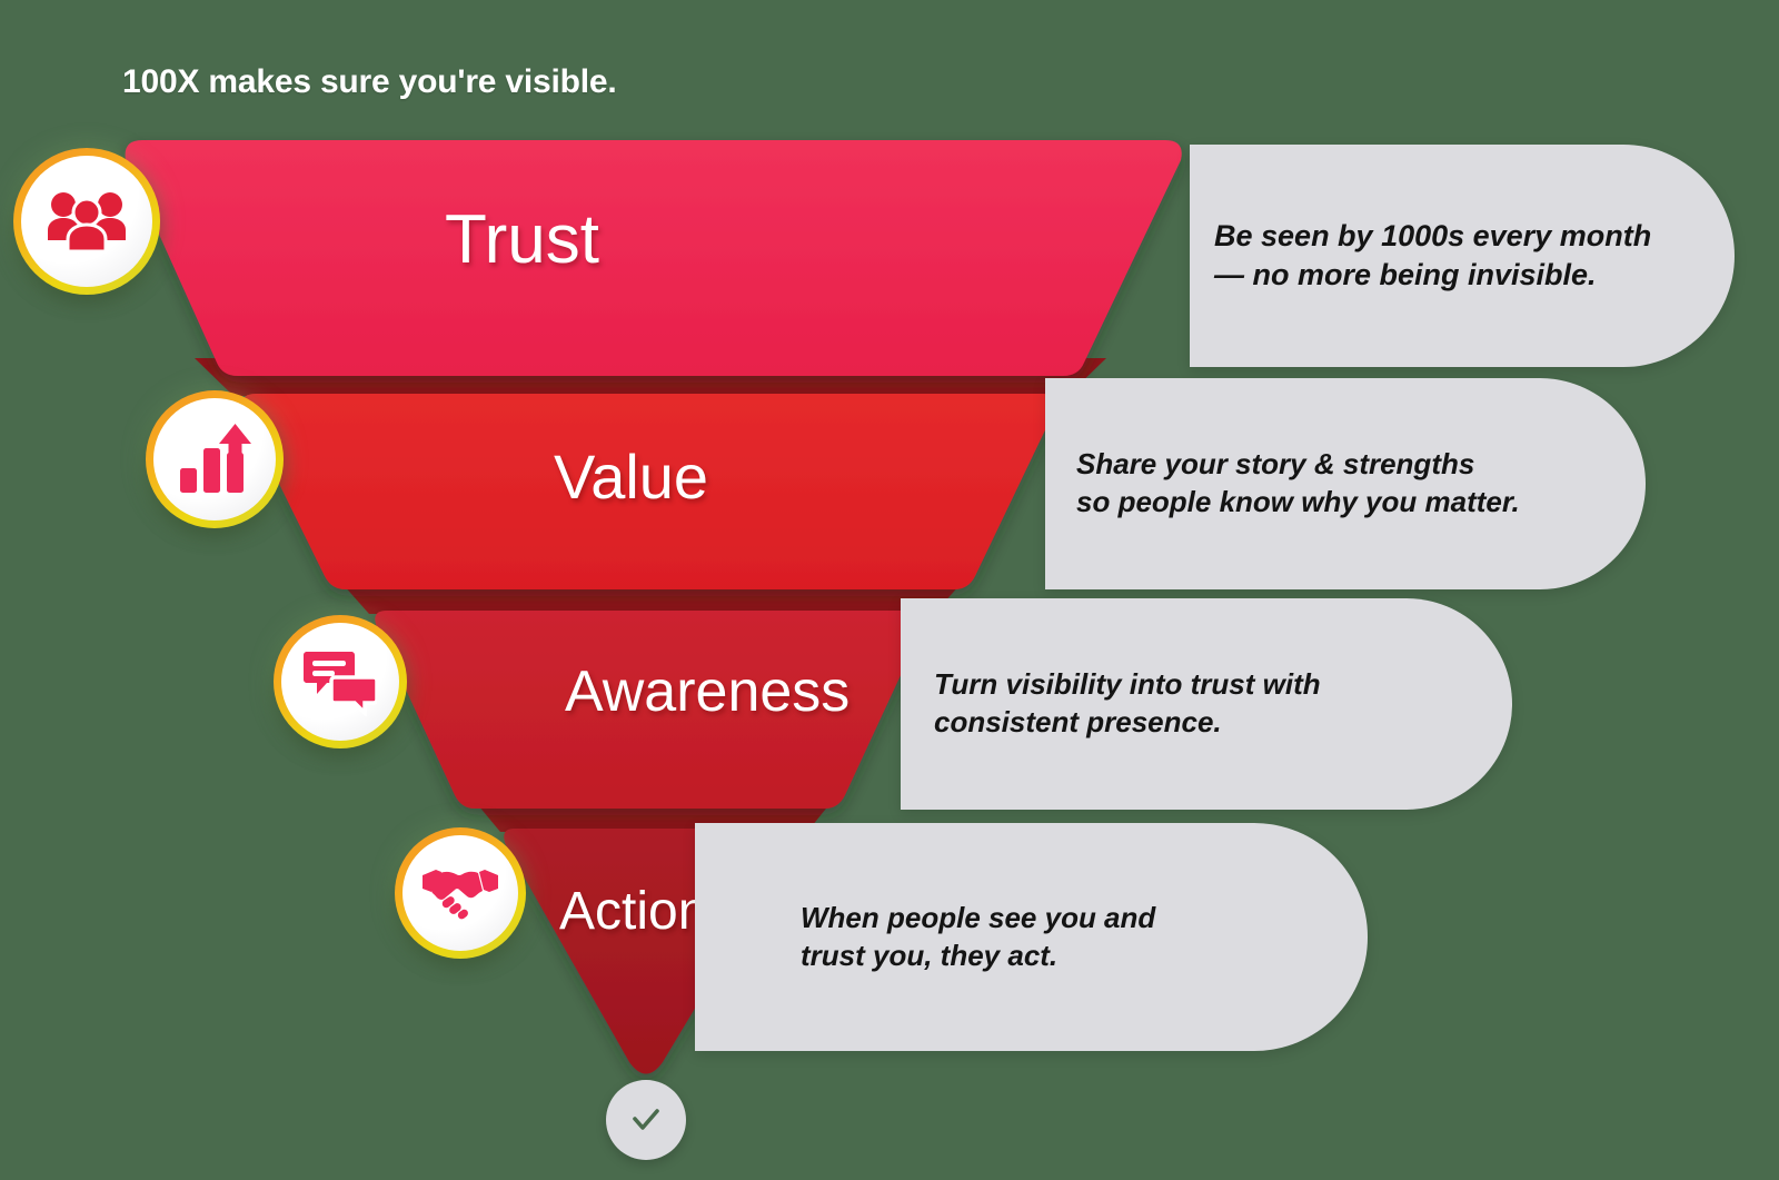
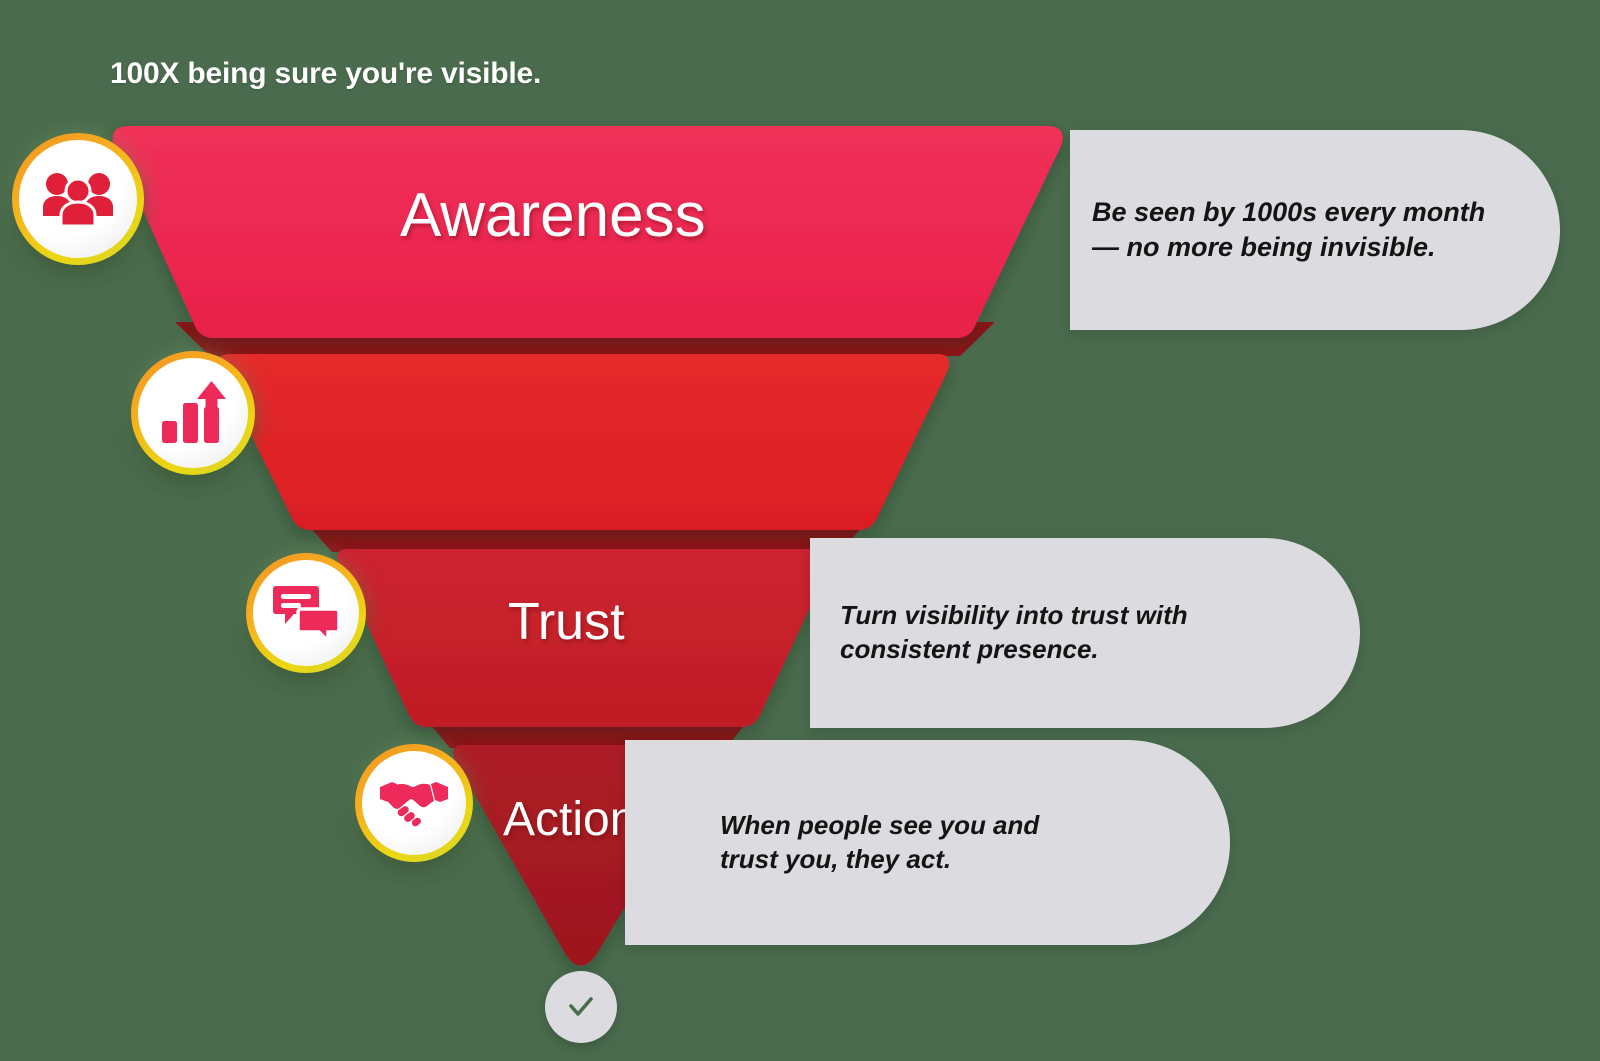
- 100X makes sure you're visible.
+ 100X being sure you're visible.
- Trust
+ Awareness
- Value
- Awareness
+ Trust
  Action
  Be seen by 1000s every month
  — no more being invisible.
- Share your story & strengths
- so people know why you matter.
  Turn visibility into trust with
  consistent presence.
  When people see you and
  trust you, they act.
